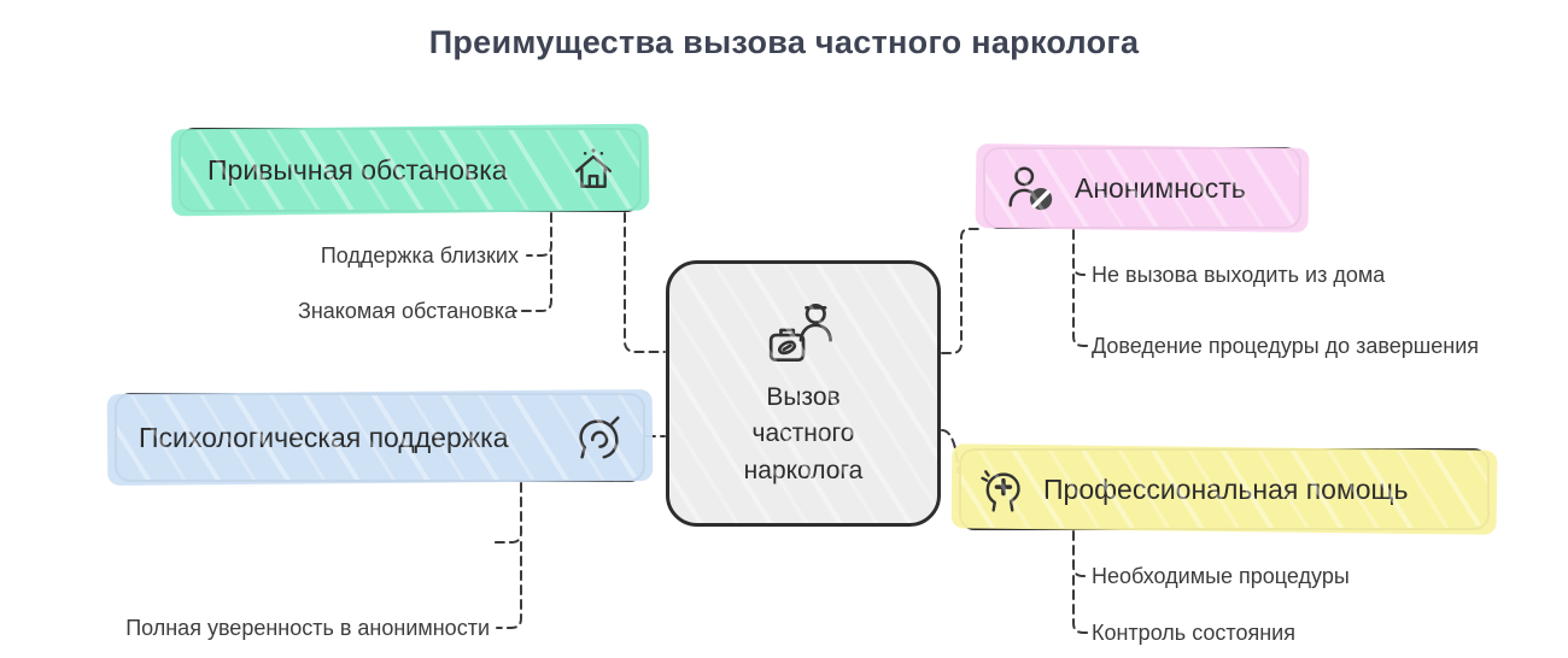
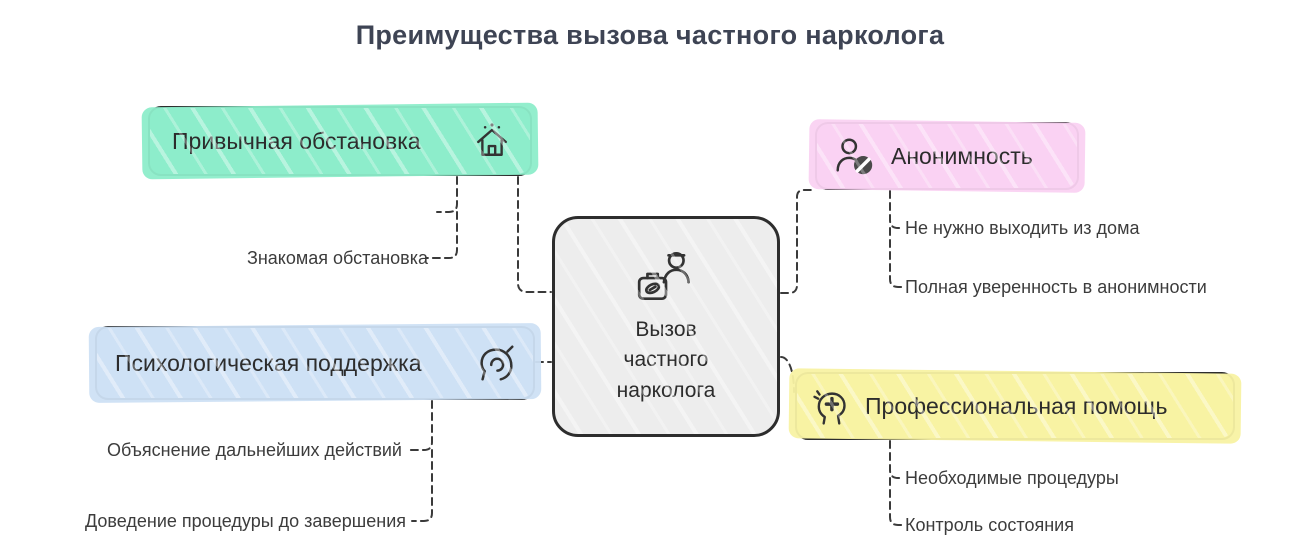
  Преимущества вызова частного нарколога
- Поддержка близких
  Знакомая обстановка
- Не вызова выходить из дома
+ Не нужно выходить из дома
- Доведение процедуры до завершения
+ Полная уверенность в анонимности
+ Объяснение дальнейших действий
- Полная уверенность в анонимности
+ Доведение процедуры до завершения
  Необходимые процедуры
  Контроль состояния
